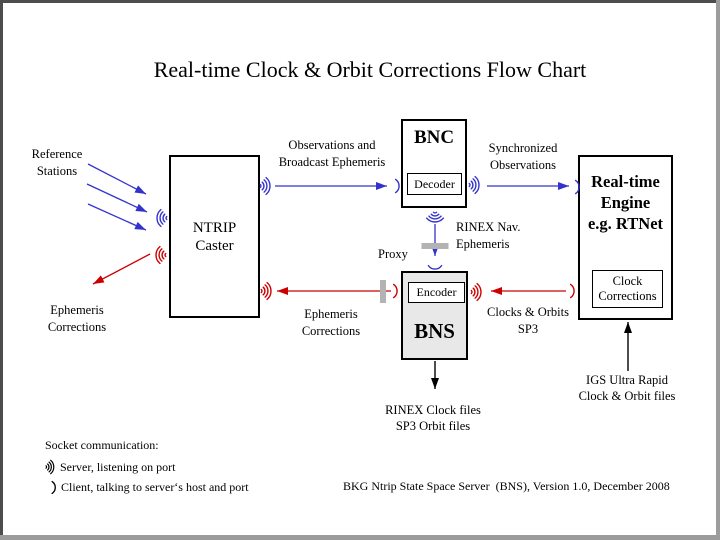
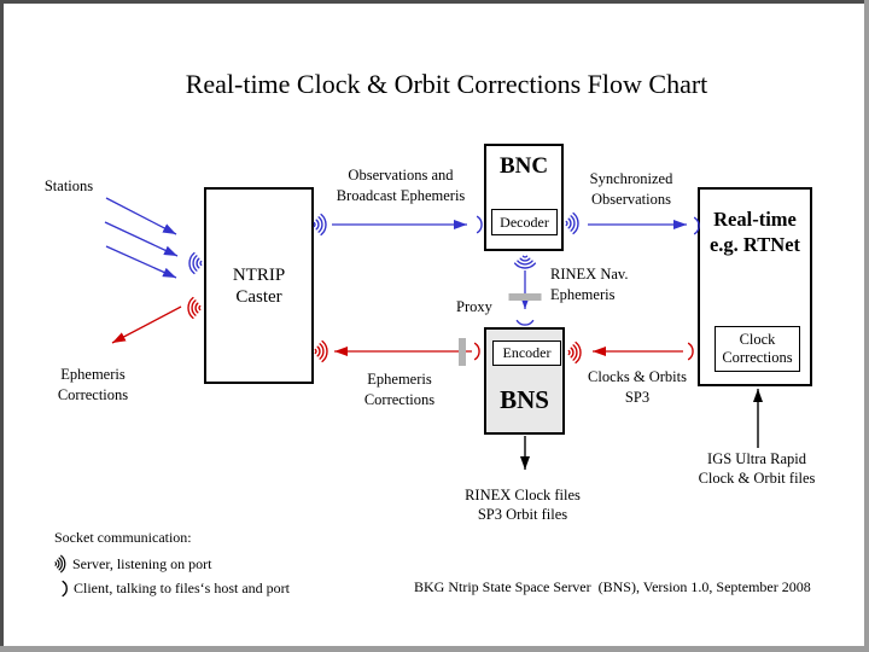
  Real-time Clock & Orbit Corrections Flow Chart
  NTRIP
  Caster
  BNC
  Decoder
  BNS
  Encoder
  Real-time
- Engine
  e.g. RTNet
  Clock
  Corrections
- Reference
  Stations
  Observations and
  Broadcast Ephemeris
  Synchronized
  Observations
  RINEX Nav.
  Ephemeris
  Proxy
  Ephemeris
  Corrections
  Ephemeris
  Corrections
  Clocks & Orbits
  SP3
  RINEX Clock files
  SP3 Orbit files
  IGS Ultra Rapid
  Clock & Orbit files
  Socket communication:
  Server, listening on port
- Client, talking to server‘s host and port
+ Client, talking to files‘s host and port
- BKG Ntrip State Space Server (BNS), Version 1.0, December 2008
+ BKG Ntrip State Space Server (BNS), Version 1.0, September 2008
